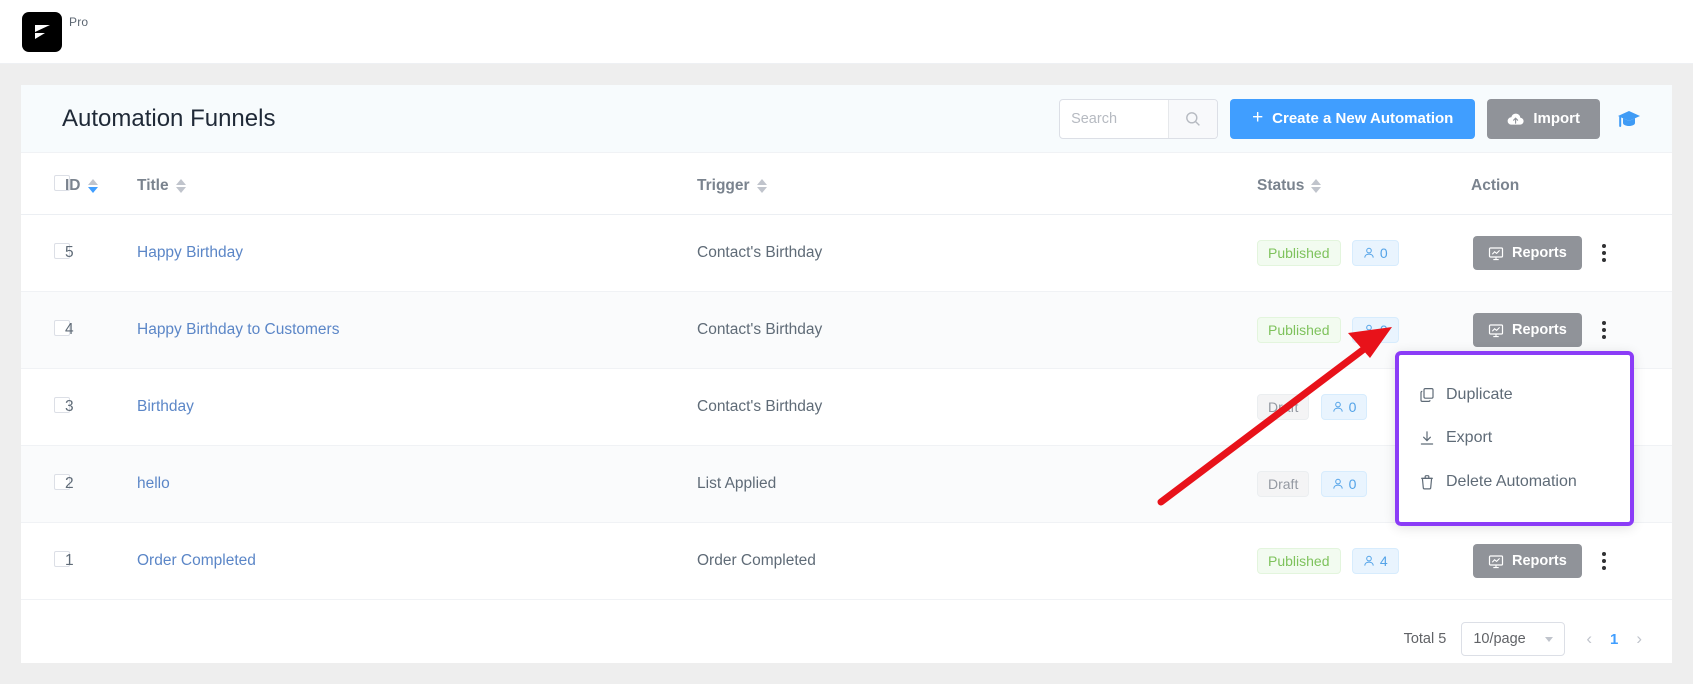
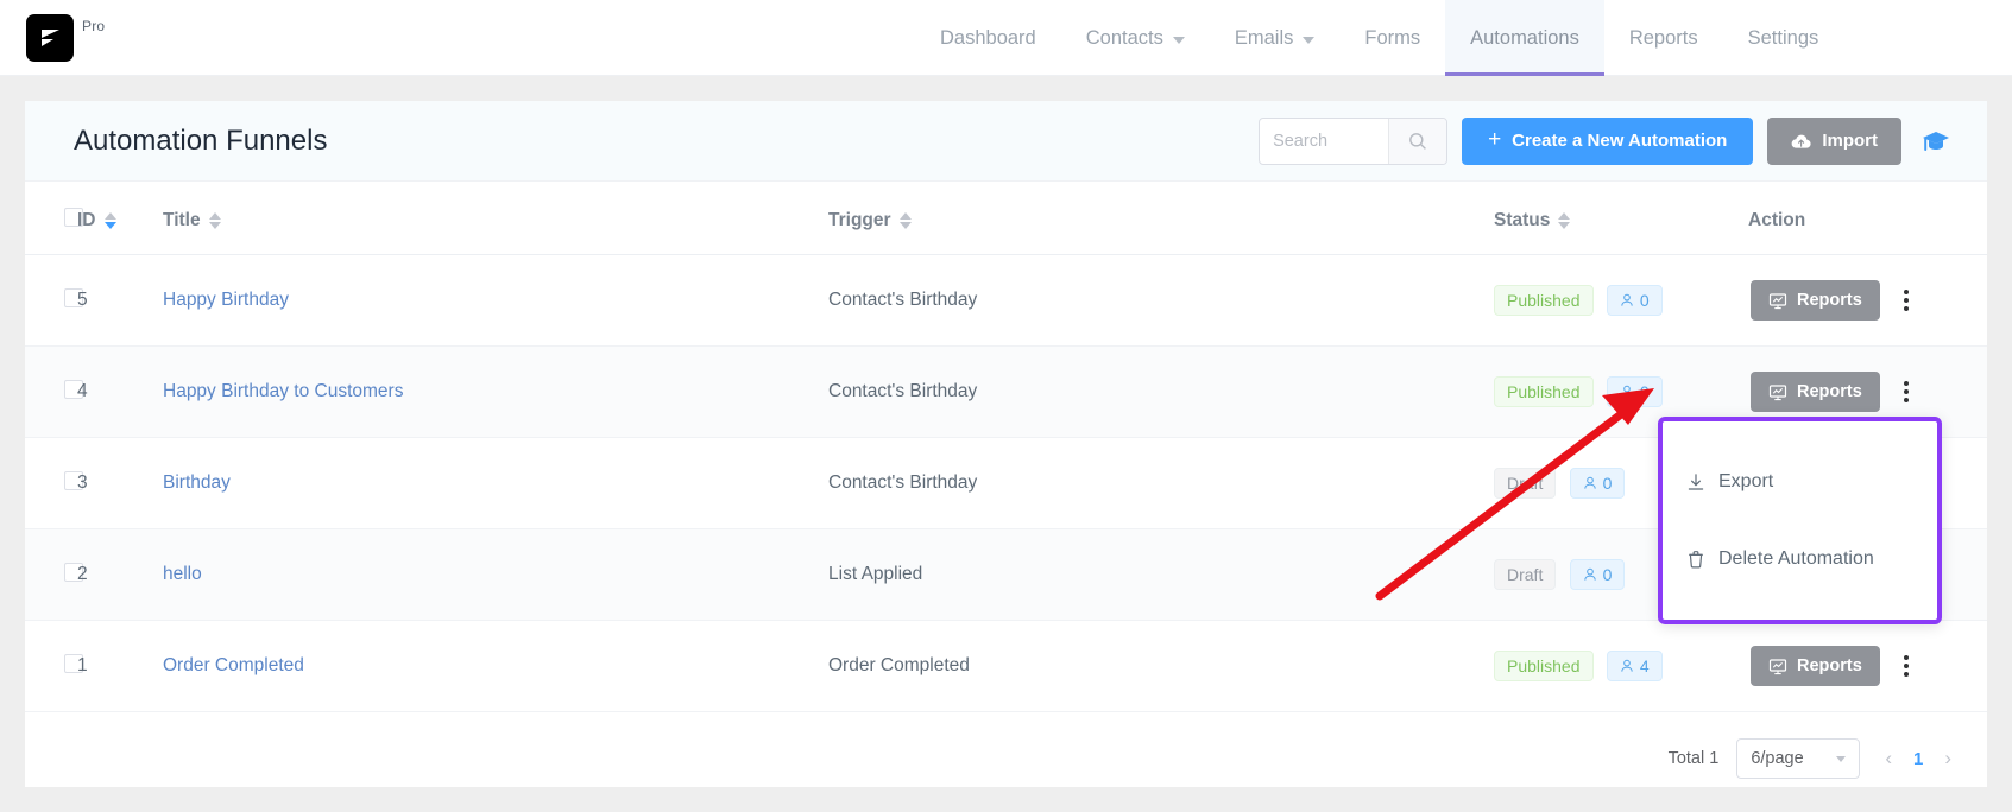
  Pro
+ Dashboard
+ Contacts
+ Emails
+ Forms
+ Automations
+ Reports
+ Settings
  Automation Funnels
  Search
  +
  Create a New Automation
  Import
  	ID	Title	Trigger	Status	Action
  	5	Happy Birthday	Contact's Birthday	Published 0	Reports
  	4	Happy Birthday to Customers	Contact's Birthday	Published	Reports
  	3	Birthday	Contact's Birthday	Drt 0
  	2	hello	List Applied	Draft 0
  	1	Order Completed	Order Completed	Published 4	Reports
- Total 5
+ Total 1
- 10/page
+ 6/page
  ‹
  1
  ›
- Duplicate
  Export
  Delete Automation
